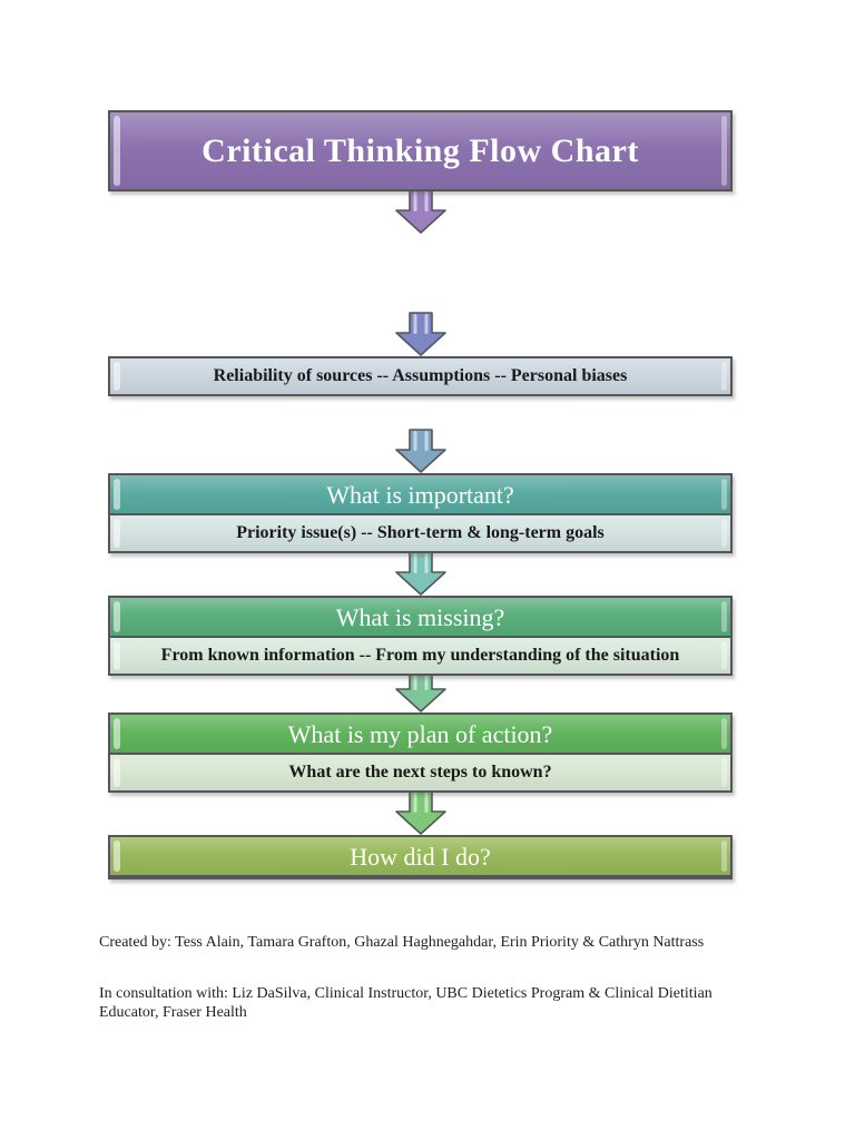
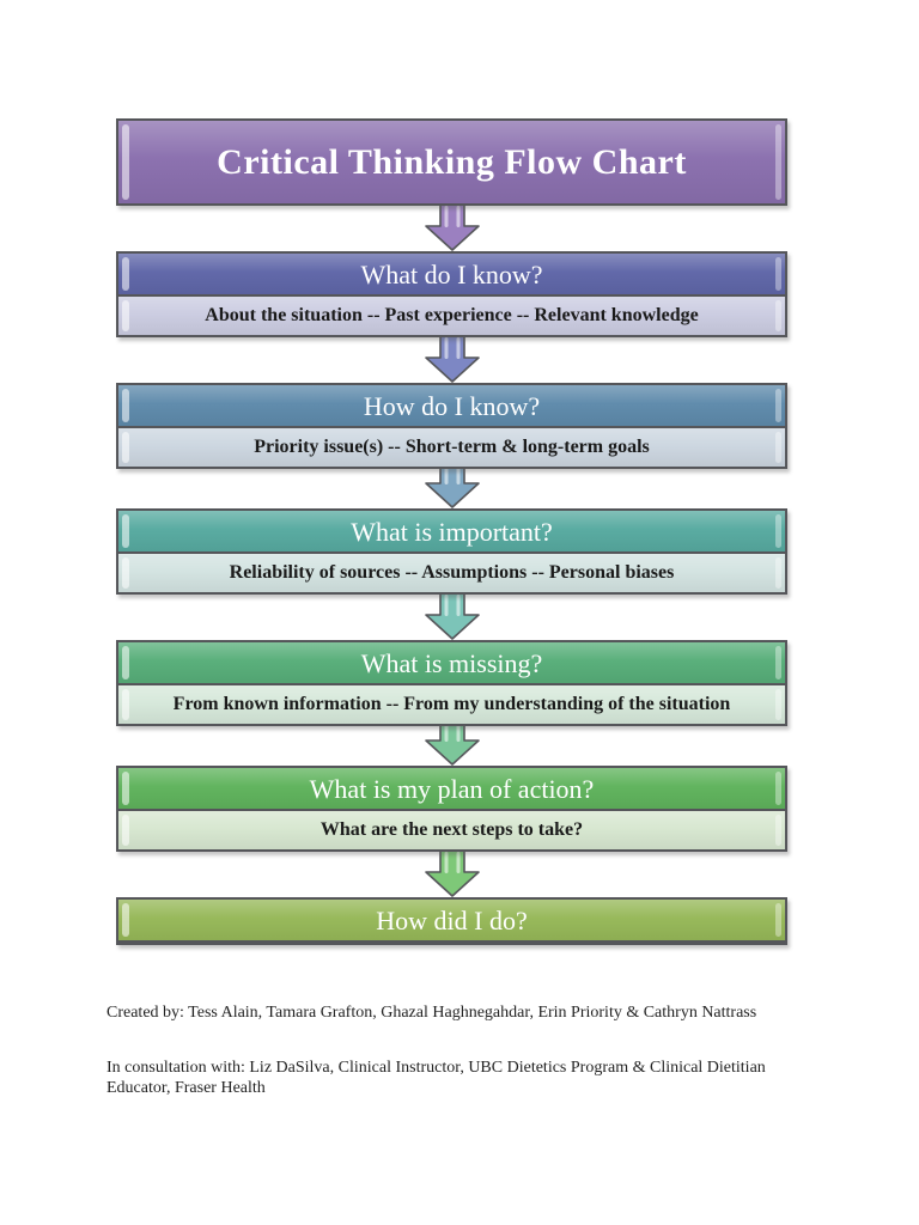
  Critical Thinking Flow Chart
+ What do I know?
+ About the situation -- Past experience -- Relevant knowledge
+ How do I know?
- Reliability of sources -- Assumptions -- Personal biases
+ Priority issue(s) -- Short-term & long-term goals
  What is important?
- Priority issue(s) -- Short-term & long-term goals
+ Reliability of sources -- Assumptions -- Personal biases
  What is missing?
  From known information -- From my understanding of the situation
  What is my plan of action?
- What are the next steps to known?
+ What are the next steps to take?
  How did I do?
  Created by: Tess Alain, Tamara Grafton, Ghazal Haghnegahdar, Erin Priority & Cathryn Nattrass
  In consultation with: Liz DaSilva, Clinical Instructor, UBC Dietetics Program & Clinical Dietitian
  Educator, Fraser Health
